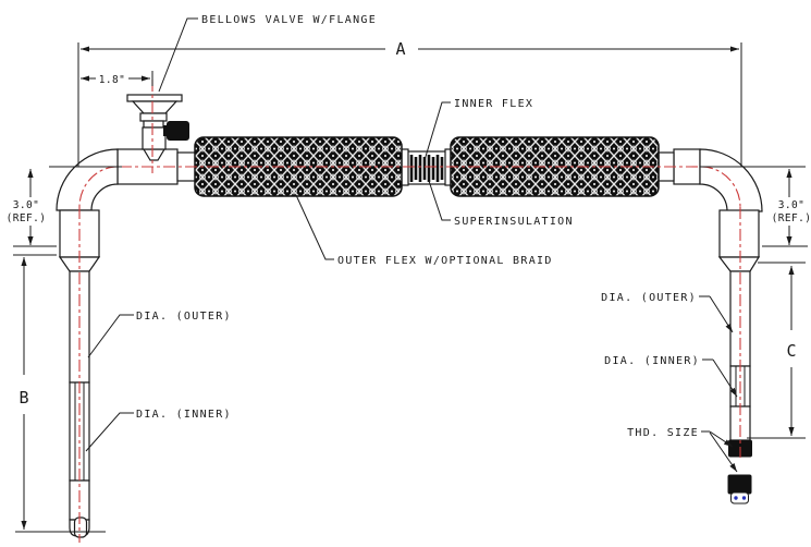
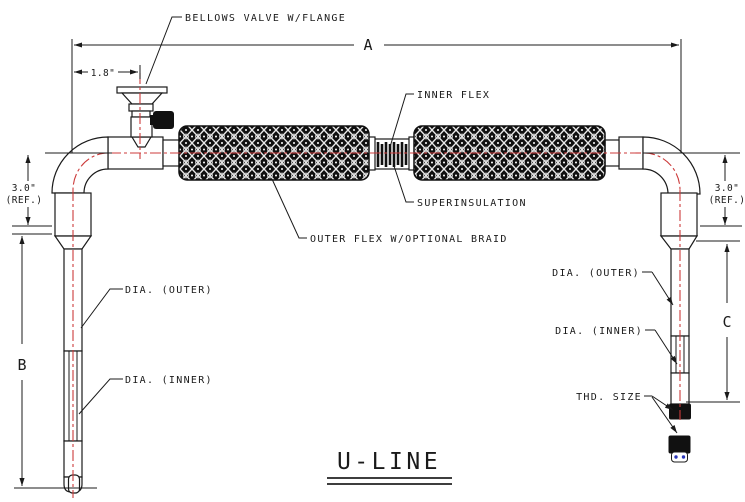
  BELLOWS VALVE W/FLANGE
  INNER FLEX
  SUPERINSULATION
  OUTER FLEX W/OPTIONAL BRAID
  DIA. (OUTER)
  DIA. (INNER)
  DIA. (OUTER)
  DIA. (INNER)
  THD. SIZE
  A
  B
  C
  1.8"
  3.0"
  (REF.)
  3.0"
  (REF.)
+ U-LINE
